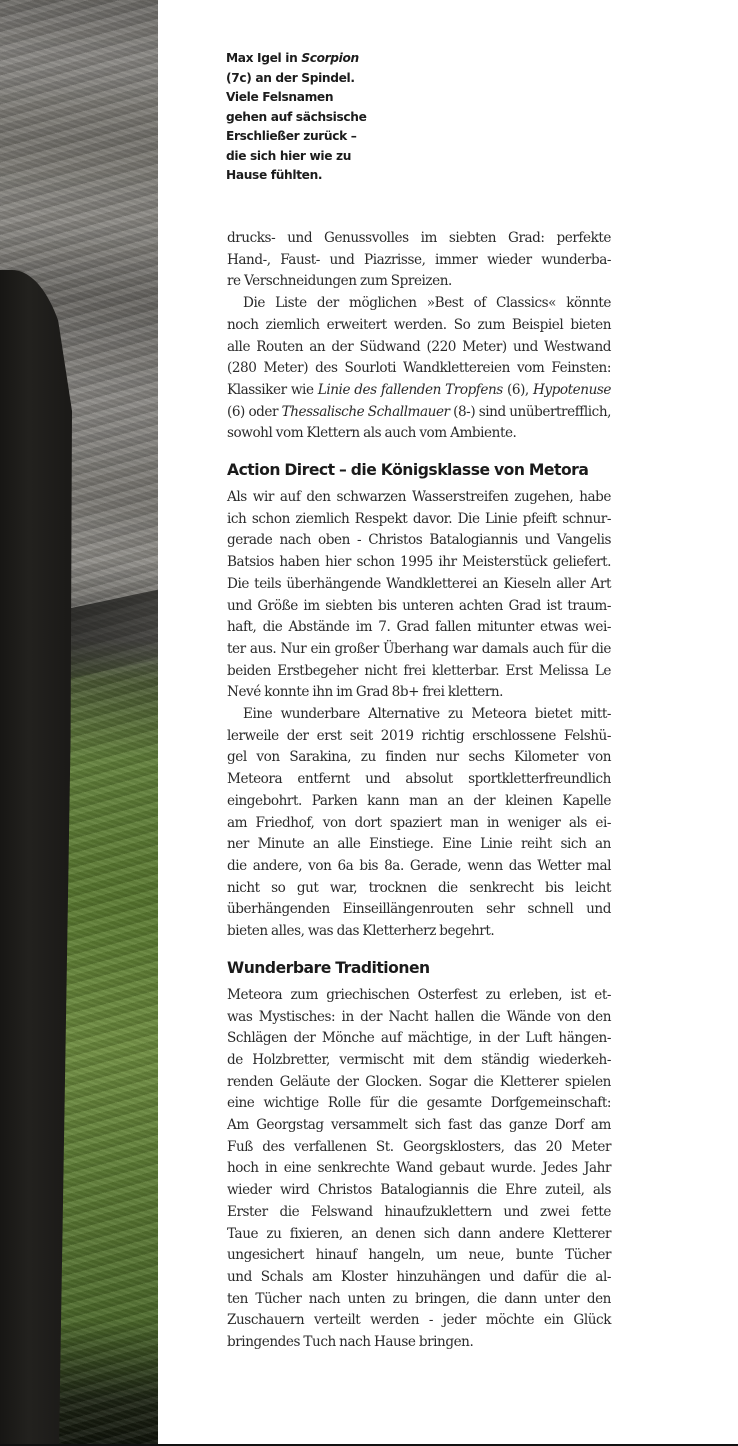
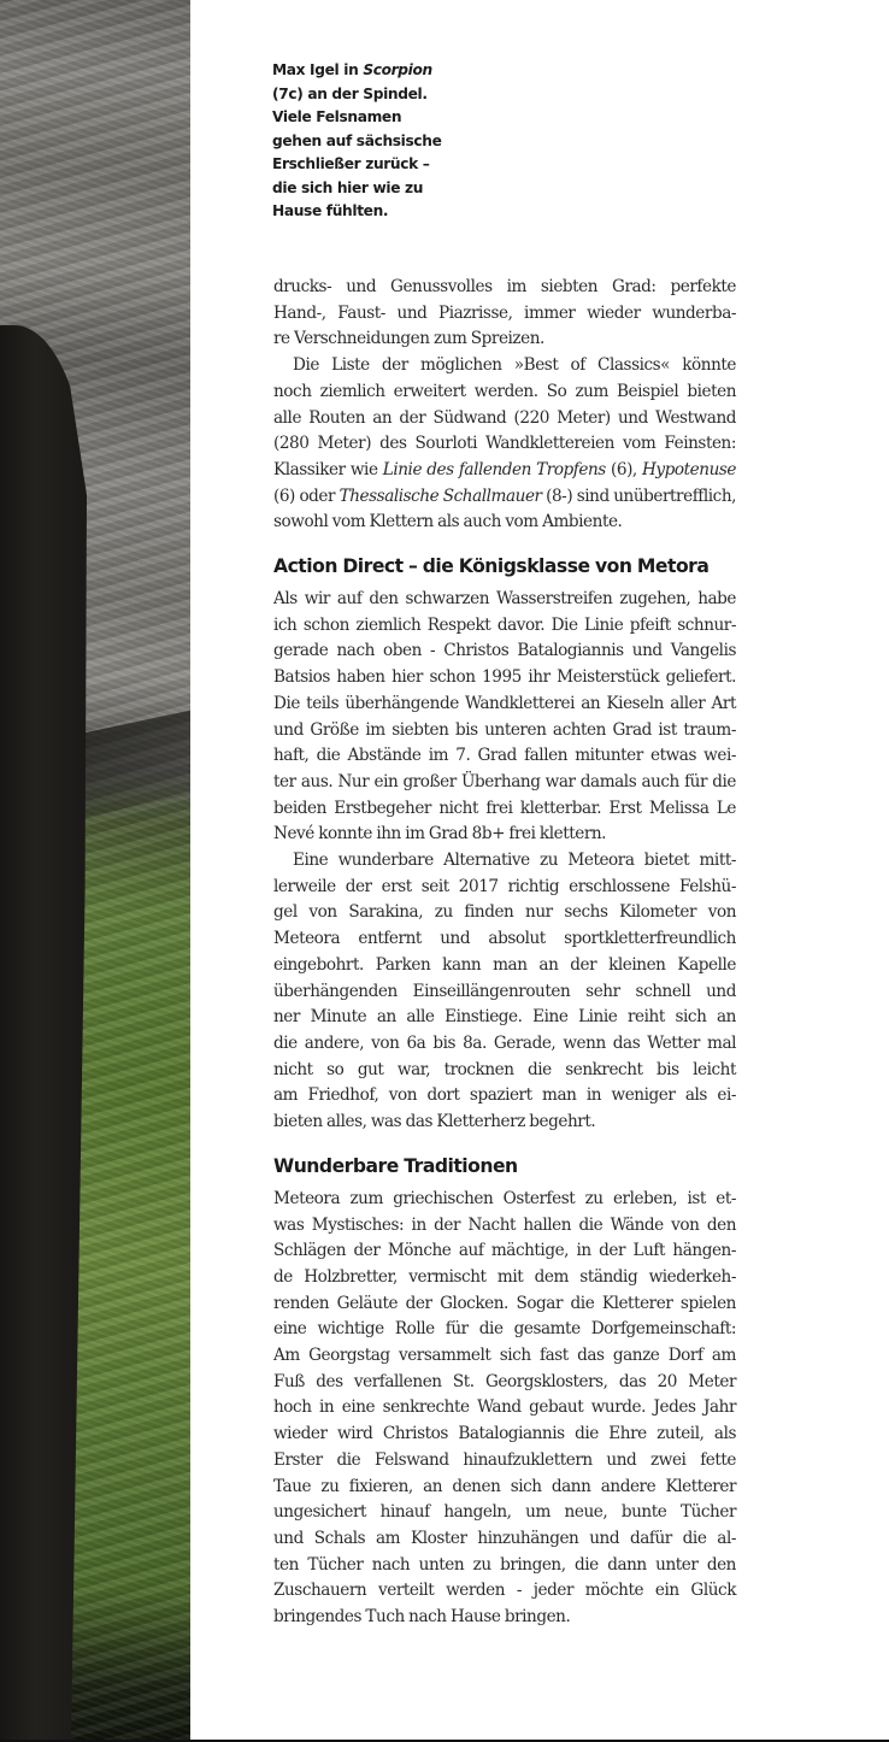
  Max Igel in Scorpion
  (7c) an der Spindel.
  Viele Felsnamen
  gehen auf sächsische
  Erschließer zurück –
  die sich hier wie zu
  Hause fühlten.
  drucks- und Genussvolles im siebten Grad: perfekte
  Hand-, Faust- und Piazrisse, immer wieder wunderba-
  re Verschneidungen zum Spreizen.
  Die Liste der möglichen »Best of Classics« könnte
  noch ziemlich erweitert werden. So zum Beispiel bieten
  alle Routen an der Südwand (220 Meter) und Westwand
  (280 Meter) des Sourloti Wandklettereien vom Feinsten:
  Klassiker wie Linie des fallenden Tropfens (6), Hypotenuse
  (6) oder Thessalische Schallmauer (8-) sind unübertrefflich,
  sowohl vom Klettern als auch vom Ambiente.
  Action Direct – die Königsklasse von Metora
  Als wir auf den schwarzen Wasserstreifen zugehen, habe
  ich schon ziemlich Respekt davor. Die Linie pfeift schnur-
  gerade nach oben - Christos Batalogiannis und Vangelis
  Batsios haben hier schon 1995 ihr Meisterstück geliefert.
  Die teils überhängende Wandkletterei an Kieseln aller Art
  und Größe im siebten bis unteren achten Grad ist traum-
  haft, die Abstände im 7. Grad fallen mitunter etwas wei-
  ter aus. Nur ein großer Überhang war damals auch für die
  beiden Erstbegeher nicht frei kletterbar. Erst Melissa Le
  Nevé konnte ihn im Grad 8b+ frei klettern.
  Eine wunderbare Alternative zu Meteora bietet mitt-
- lerweile der erst seit 2019 richtig erschlossene Felshü-
+ lerweile der erst seit 2017 richtig erschlossene Felshü-
  gel von Sarakina, zu finden nur sechs Kilometer von
  Meteora entfernt und absolut sportkletterfreundlich
  eingebohrt. Parken kann man an der kleinen Kapelle
- am Friedhof, von dort spaziert man in weniger als ei-
+ überhängenden Einseillängenrouten sehr schnell und
  ner Minute an alle Einstiege. Eine Linie reiht sich an
  die andere, von 6a bis 8a. Gerade, wenn das Wetter mal
  nicht so gut war, trocknen die senkrecht bis leicht
- überhängenden Einseillängenrouten sehr schnell und
+ am Friedhof, von dort spaziert man in weniger als ei-
  bieten alles, was das Kletterherz begehrt.
  Wunderbare Traditionen
  Meteora zum griechischen Osterfest zu erleben, ist et-
  was Mystisches: in der Nacht hallen die Wände von den
  Schlägen der Mönche auf mächtige, in der Luft hängen-
  de Holzbretter, vermischt mit dem ständig wiederkeh-
  renden Geläute der Glocken. Sogar die Kletterer spielen
  eine wichtige Rolle für die gesamte Dorfgemeinschaft:
  Am Georgstag versammelt sich fast das ganze Dorf am
  Fuß des verfallenen St. Georgsklosters, das 20 Meter
  hoch in eine senkrechte Wand gebaut wurde. Jedes Jahr
  wieder wird Christos Batalogiannis die Ehre zuteil, als
  Erster die Felswand hinaufzuklettern und zwei fette
  Taue zu fixieren, an denen sich dann andere Kletterer
  ungesichert hinauf hangeln, um neue, bunte Tücher
  und Schals am Kloster hinzuhängen und dafür die al-
  ten Tücher nach unten zu bringen, die dann unter den
  Zuschauern verteilt werden - jeder möchte ein Glück
  bringendes Tuch nach Hause bringen.
